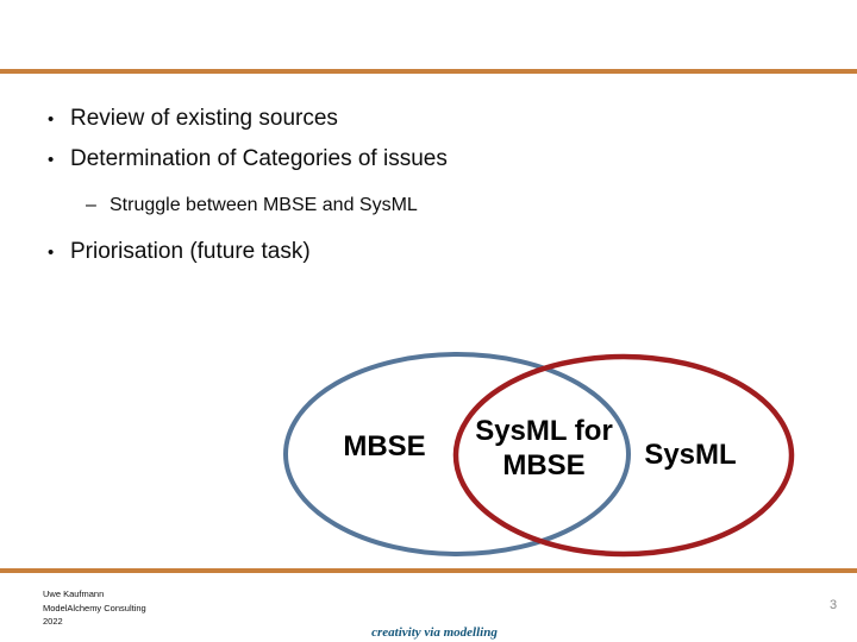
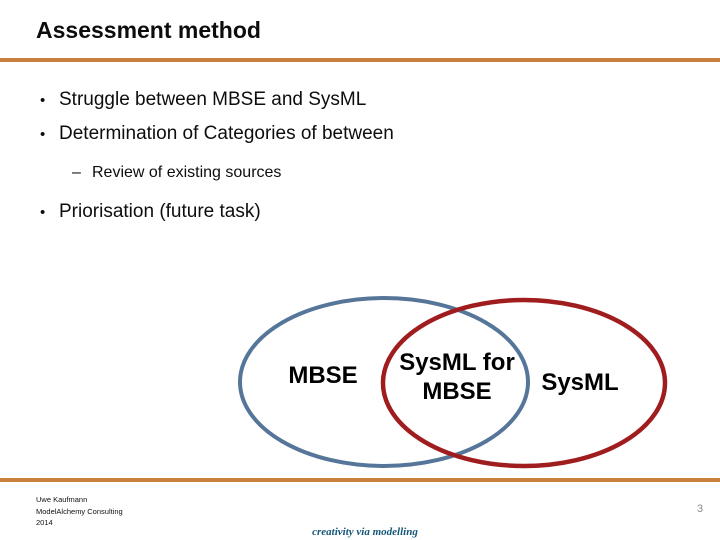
+ Assessment method
  •
- Review of existing sources
+ Struggle between MBSE and SysML
  •
- Determination of Categories of issues
+ Determination of Categories of between
  –
- Struggle between MBSE and SysML
+ Review of existing sources
  •
  Priorisation (future task)
  MBSE
  SysML for
  MBSE
  SysML
  Uwe Kaufmann
  ModelAlchemy Consulting
- 2022
+ 2014
  creativity via modelling
  3
